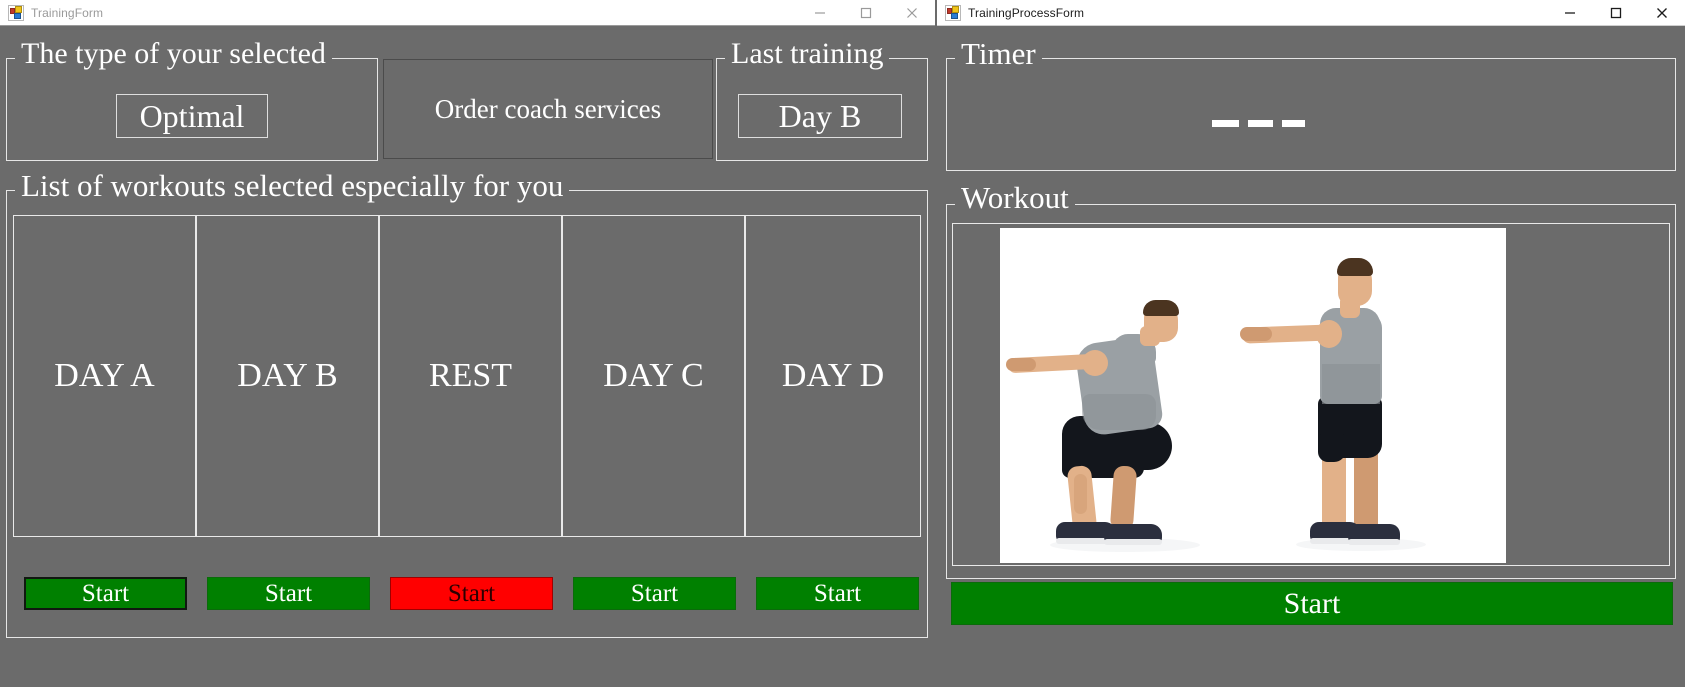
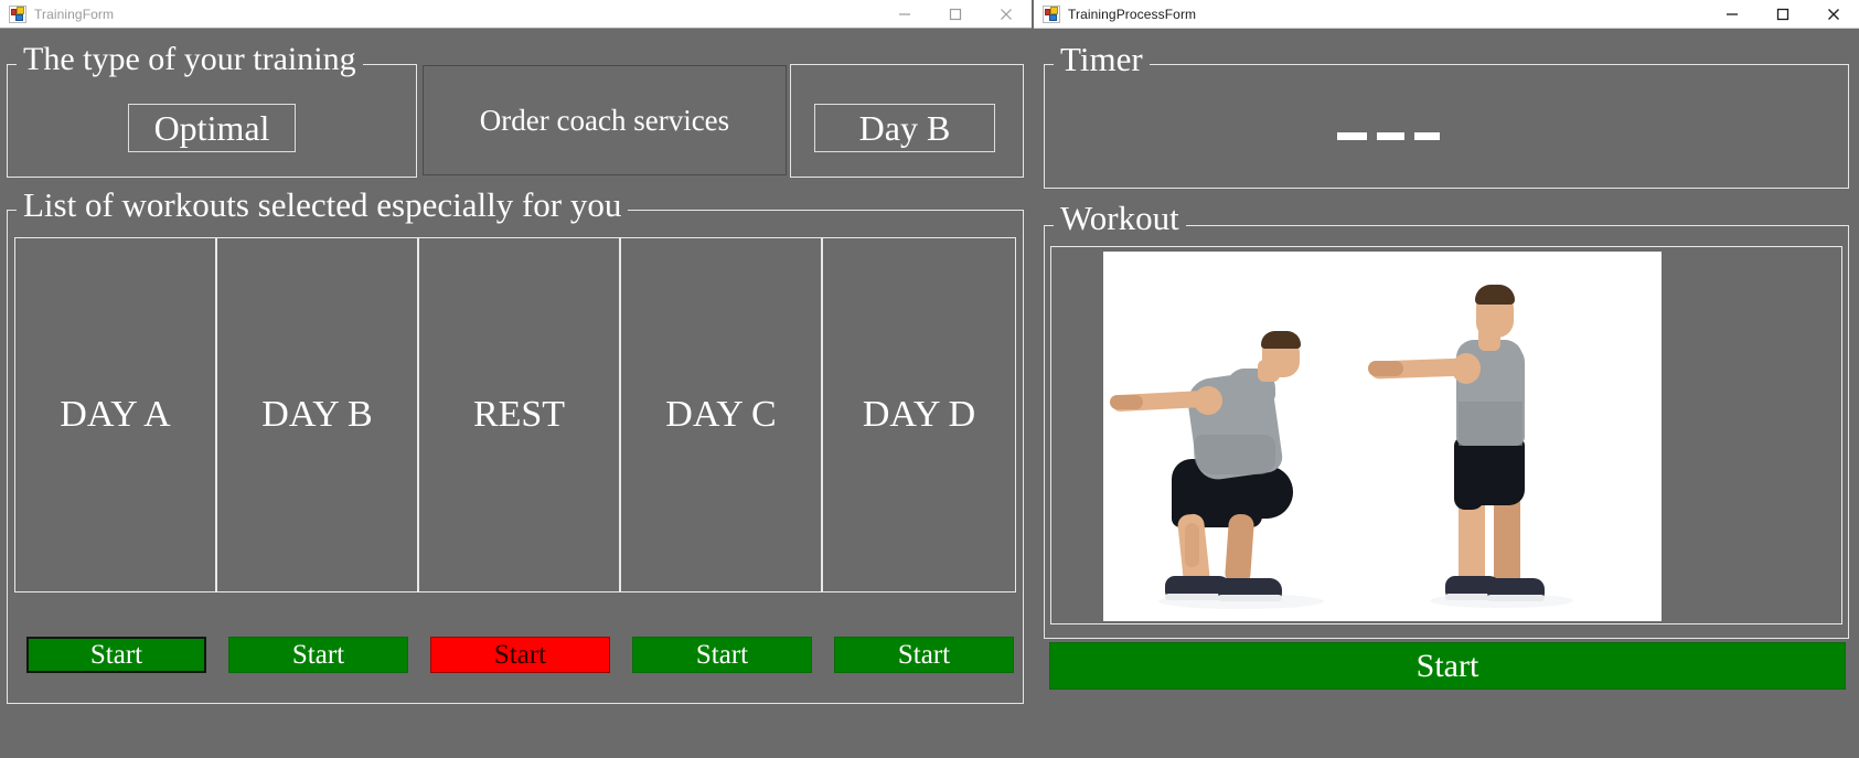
  TrainingForm
- The type of your selected
+ The type of your training
  Optimal
  Order coach services
- Last training
  Day B
  List of workouts selected especially for you
  DAY A
  Start
  DAY B
  Start
  REST
  Start
  DAY C
  Start
  DAY D
  Start
  TrainingProcessForm
  Timer
  Workout
  Start
